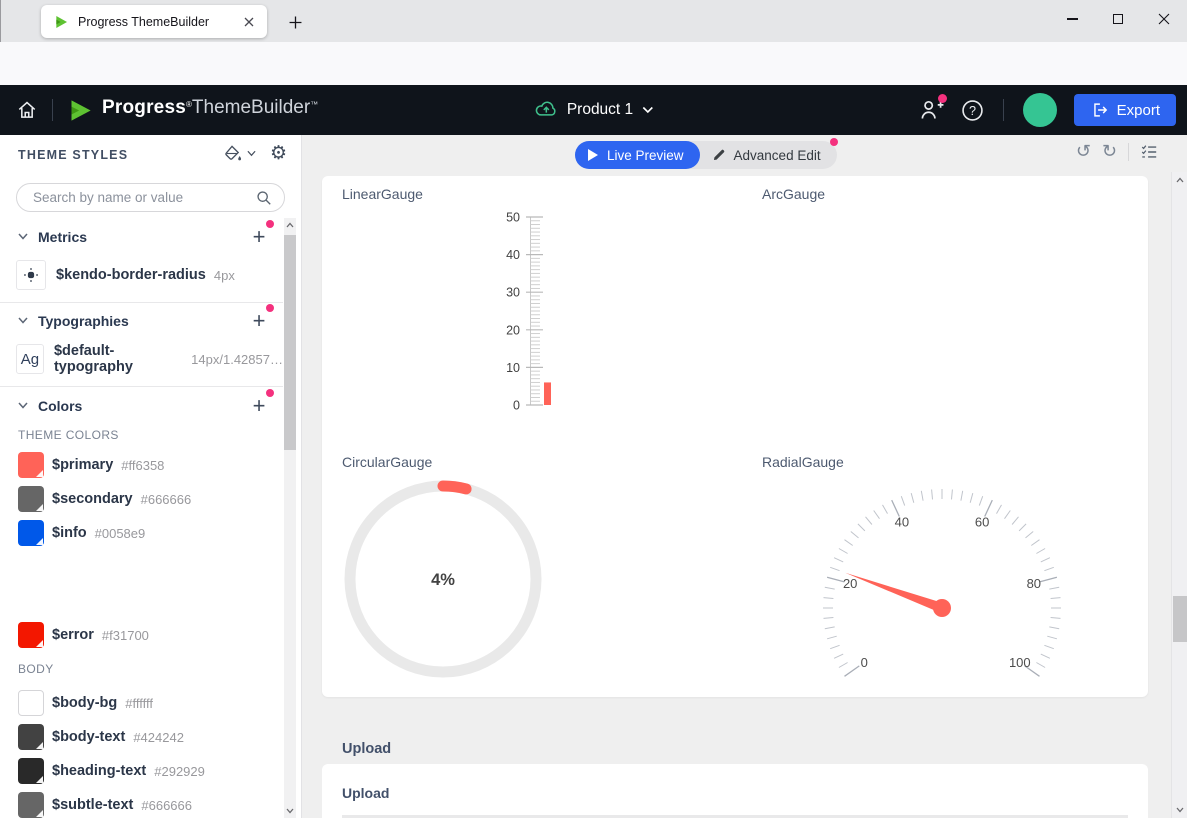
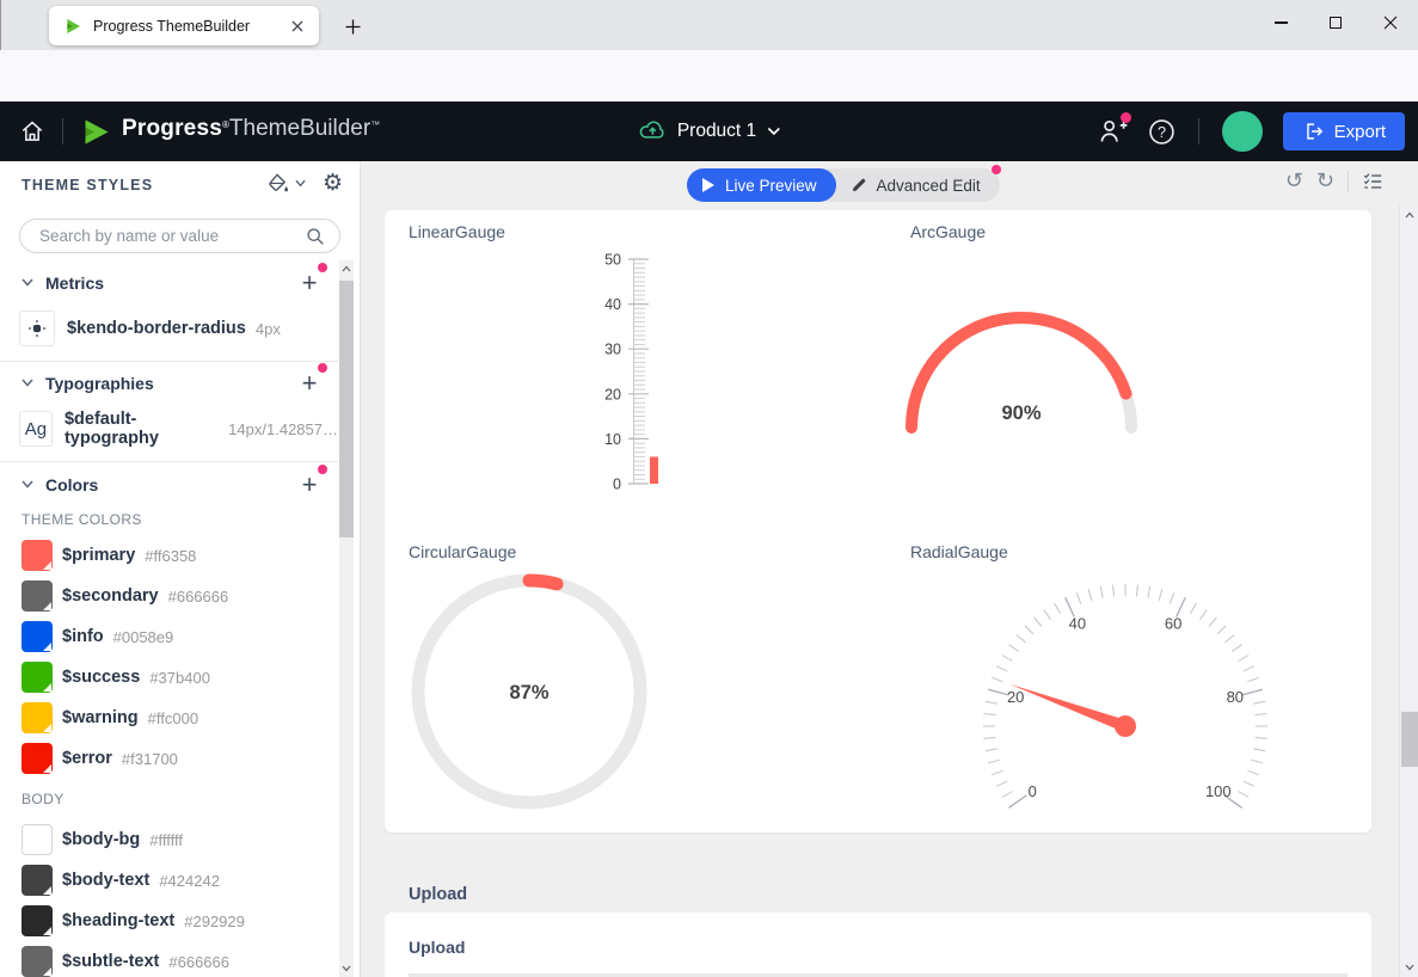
  Progress ThemeBuilder
  Progress
  ®
  ThemeBuilder
  ™
  Product 1
  ?
  Export
  THEME STYLES
  ⚙
  Search by name or value
  Metrics
  +
  $kendo-border-radius
  4px
  Typographies
  +
  Ag
  $default-typography
  14px/1.428571
  Colors
  +
  THEME COLORS
  BODY
  $primary
  #ff6358
  $secondary
  #666666
  $info
  #0058e9
+ $success
+ #37b400
+ $warning
+ #ffc000
  $error
  #f31700
  $body-bg
  #ffffff
  $body-text
  #424242
  $heading-text
  #292929
  $subtle-text
  #666666
  Live Preview
  Advanced Edit
  ↺
  ↻
  LinearGauge
  ArcGauge
  CircularGauge
  RadialGauge
  0
  10
  20
  30
  40
  50
+ 90%
- 4%
+ 87%
  0
  20
  40
  60
  80
  100
  Upload
  Upload
